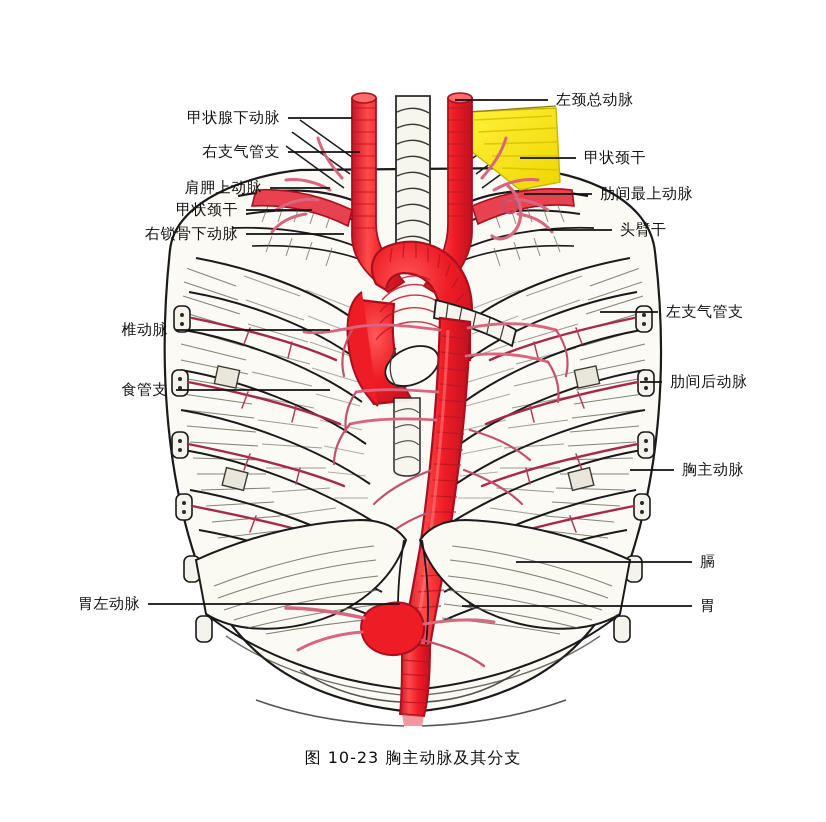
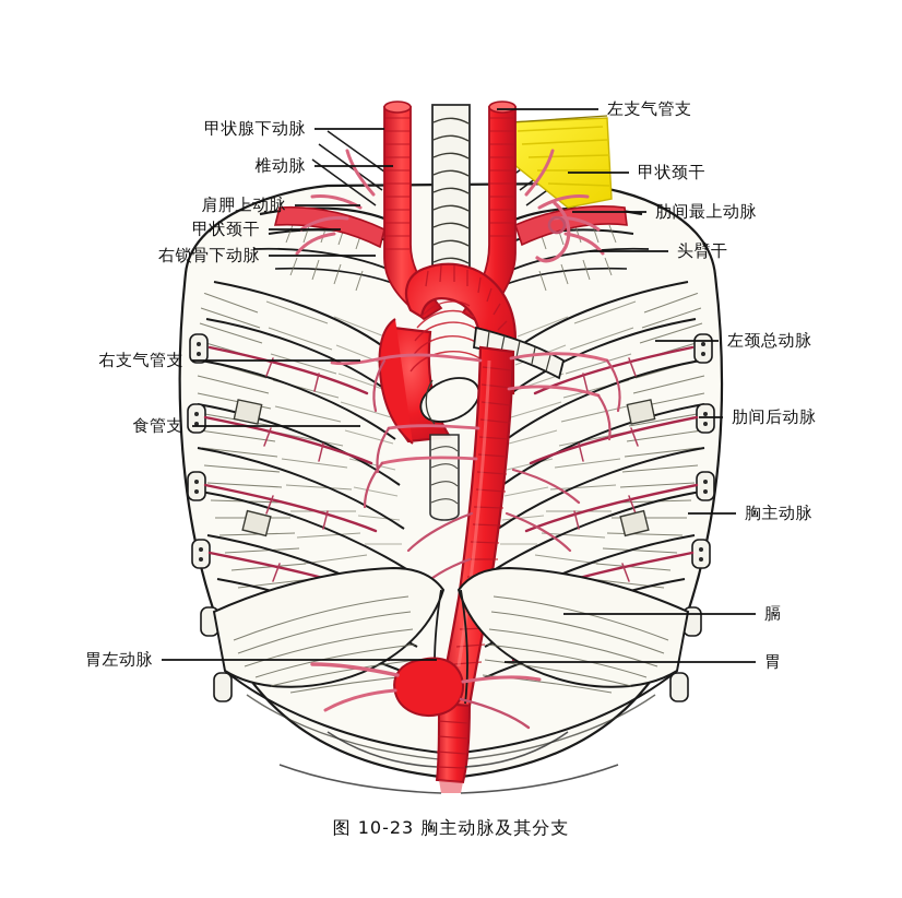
  甲状腺下动脉
- 右支气管支
+ 椎动脉
  肩胛上动脉
  甲状颈干
  右锁骨下动脉
- 椎动脉
+ 右支气管支
  食管支
  胃左动脉
- 左颈总动脉
+ 左支气管支
  甲状颈干
  肋间最上动脉
  头臂干
- 左支气管支
+ 左颈总动脉
  肋间后动脉
  胸主动脉
  膈
  胃
  图 10-23 胸主动脉及其分支
